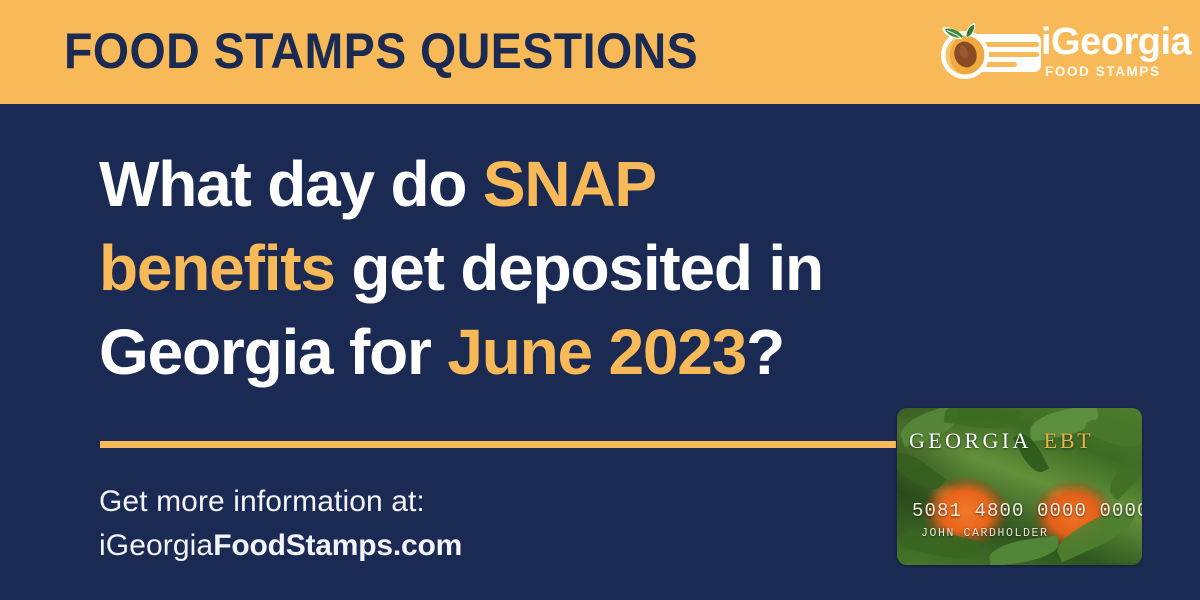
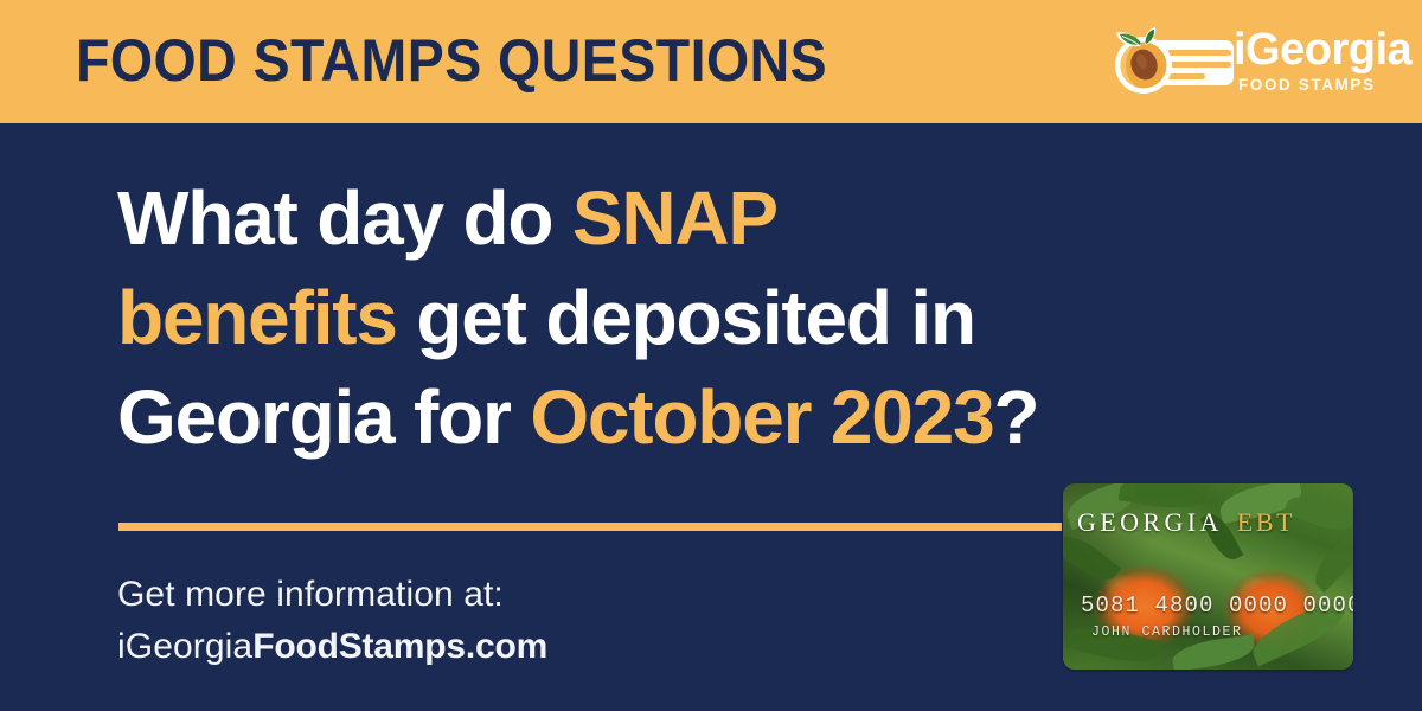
  FOOD STAMPS QUESTIONS
  iGeorgia
  FOOD STAMPS
  What day do SNAP
  benefits get deposited in
- Georgia for June 2023?
+ Georgia for October 2023?
  Get more information at:
  iGeorgiaFoodStamps.com
  GEORGIA EBT
  5081 4800 0000 000
  JOHN CARDHOLDER
